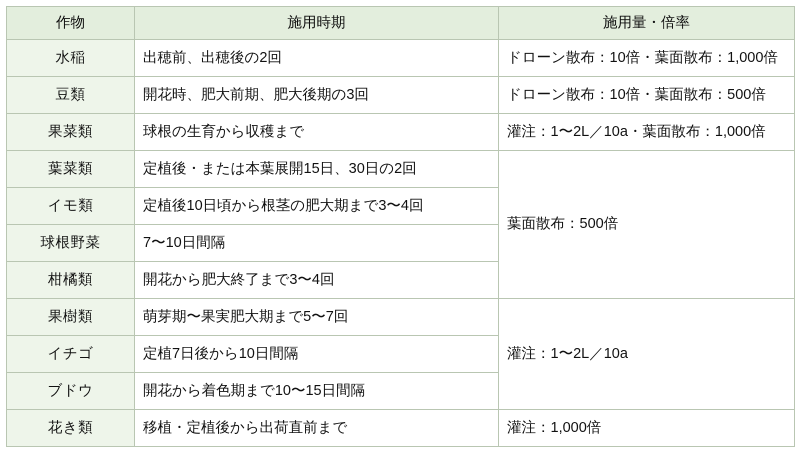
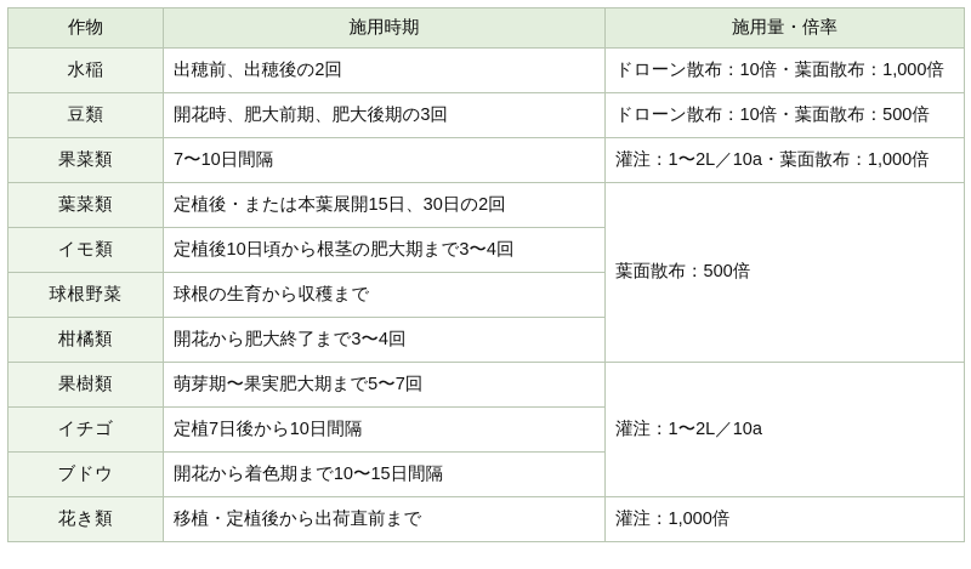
  作物	施用時期	施用量・倍率
  水稲	出穂前、出穂後の2回	ドローン散布：10倍・葉面散布：1,000倍
  豆類	開花時、肥大前期、肥大後期の3回	ドローン散布：10倍・葉面散布：500倍
- 果菜類	球根の生育から収穫まで	灌注：1〜2L／10a・葉面散布：1,000倍
+ 果菜類	7〜10日間隔	灌注：1〜2L／10a・葉面散布：1,000倍
  葉菜類	定植後・または本葉展開15日、30日の2回	葉面散布：500倍
  イモ類	定植後10日頃から根茎の肥大期まで3〜4回
- 球根野菜	7〜10日間隔
+ 球根野菜	球根の生育から収穫まで
  柑橘類	開花から肥大終了まで3〜4回
  果樹類	萌芽期〜果実肥大期まで5〜7回	灌注：1〜2L／10a
  イチゴ	定植7日後から10日間隔
  ブドウ	開花から着色期まで10〜15日間隔
  花き類	移植・定植後から出荷直前まで	灌注：1,000倍
